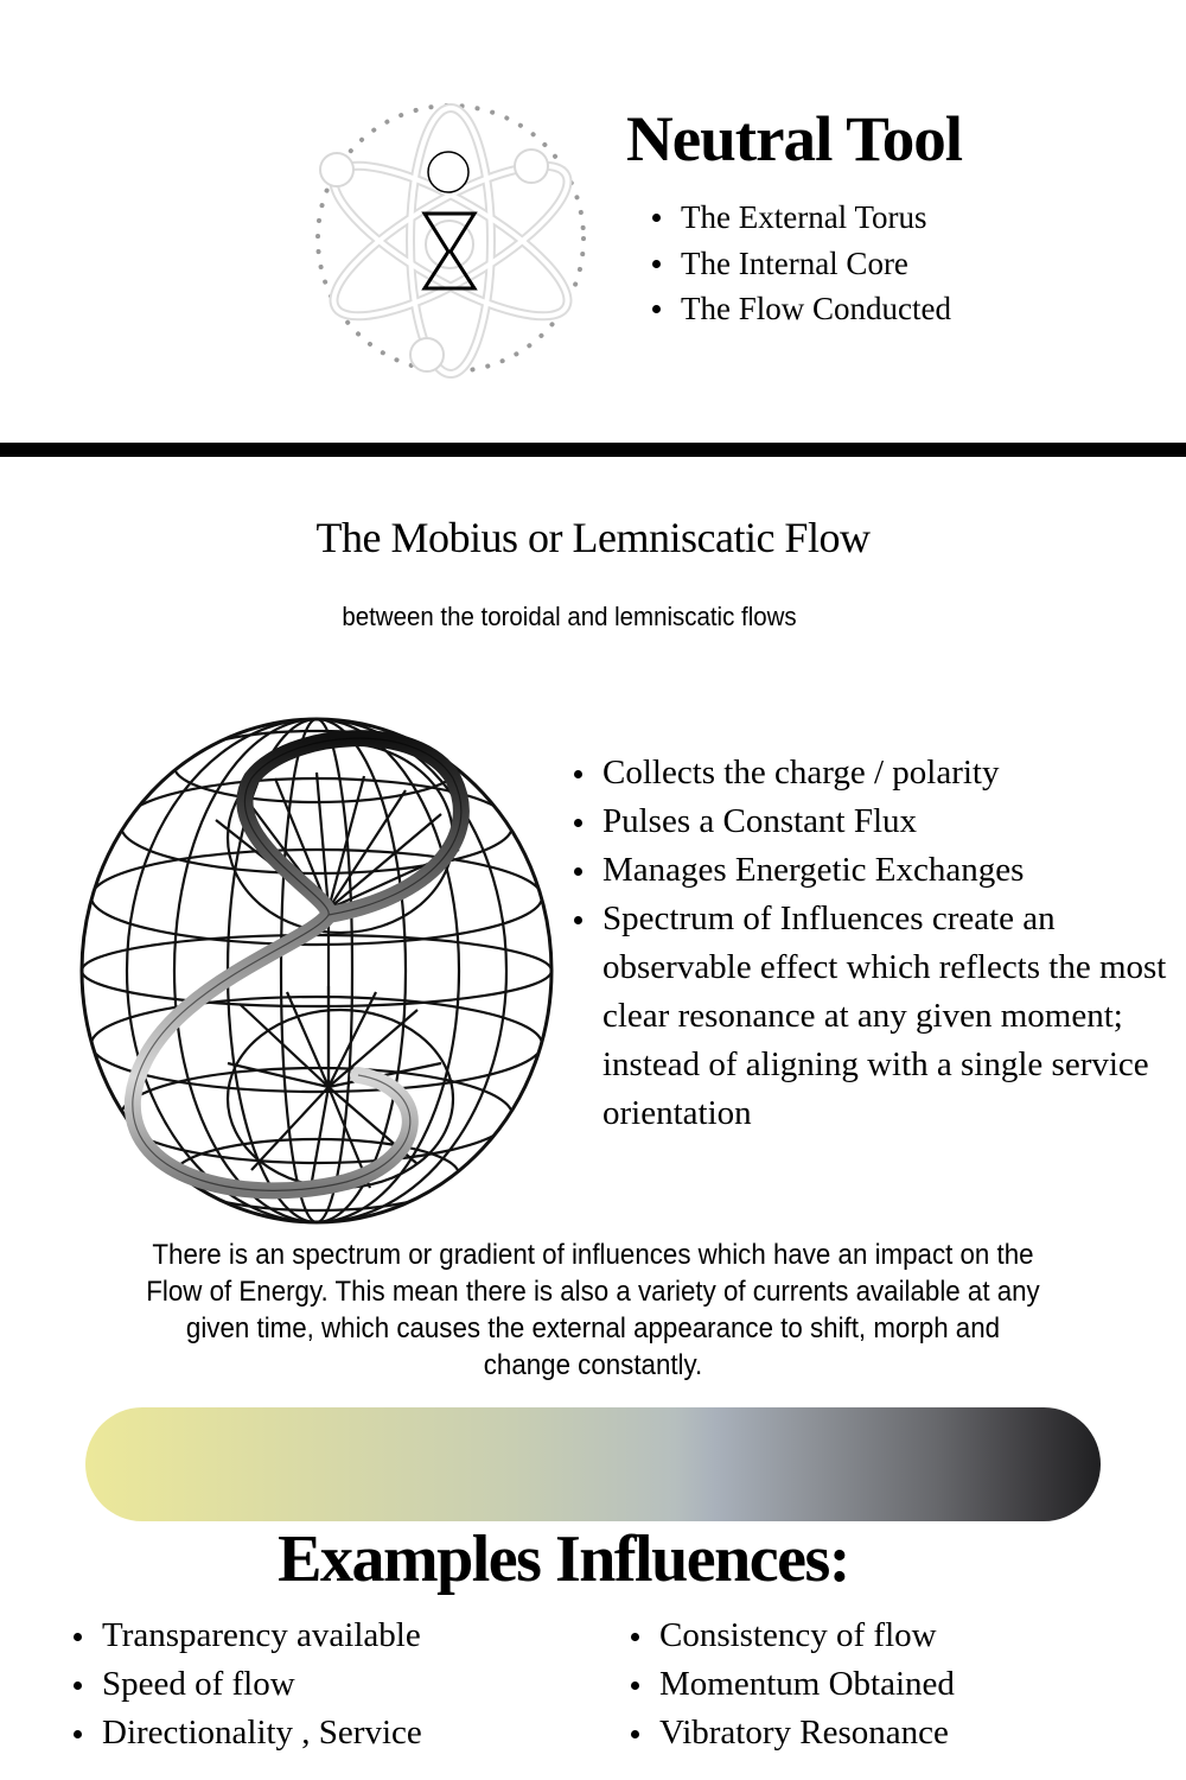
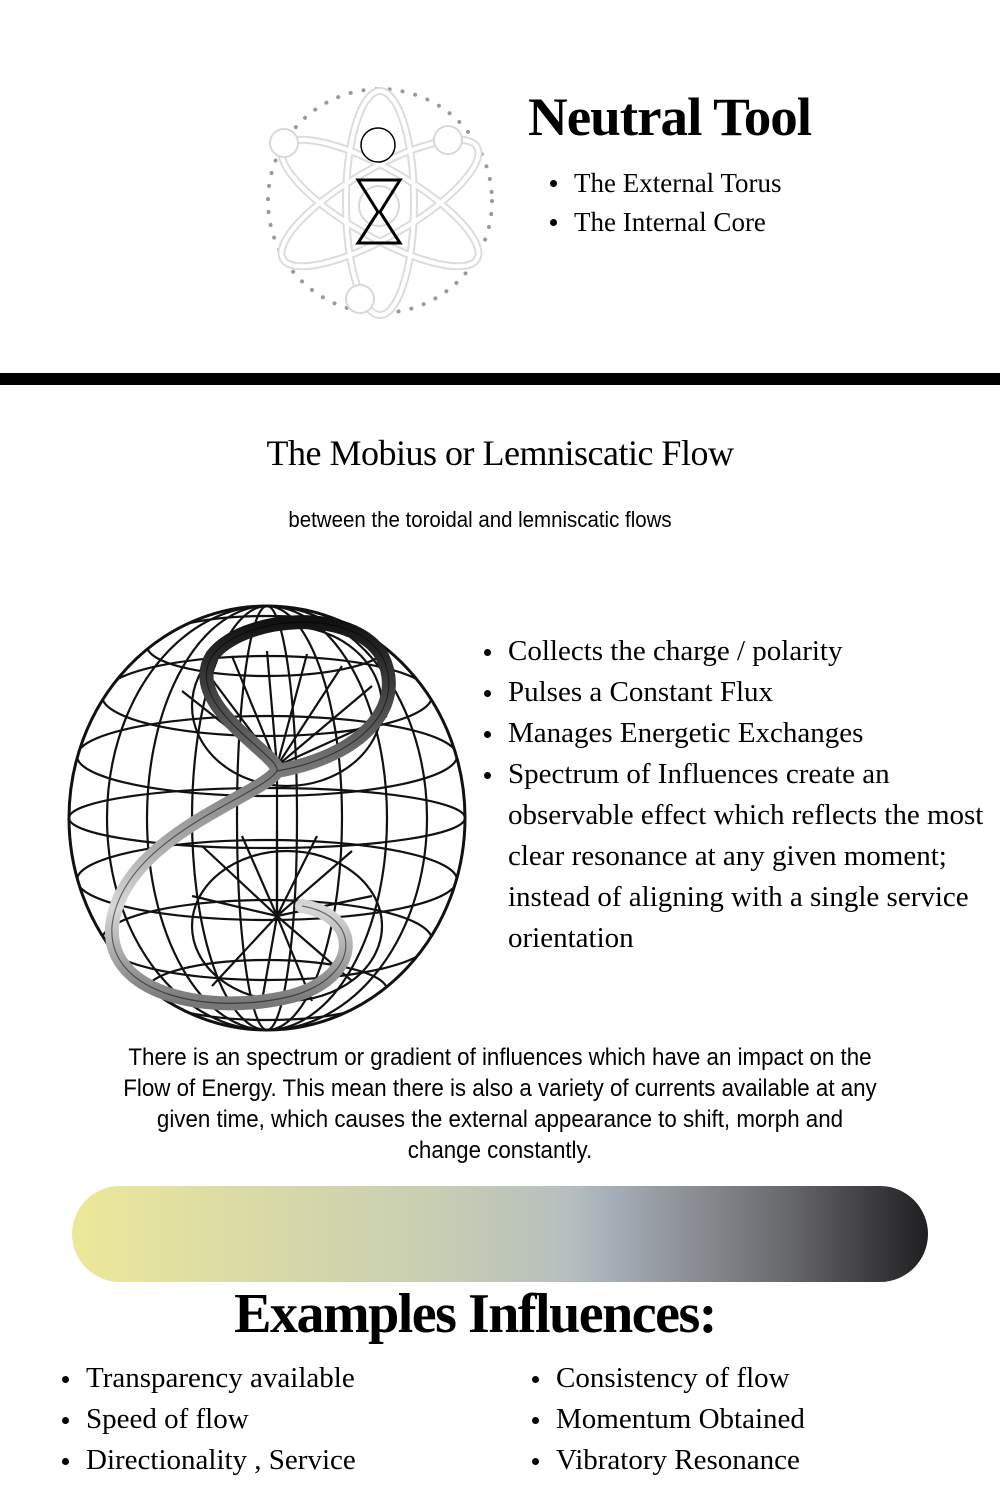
  Neutral Tool
  The External Torus
  The Internal Core
- The Flow Conducted
  The Mobius or Lemniscatic Flow
  between the toroidal and lemniscatic flows
  Collects the charge / polarity
  Pulses a Constant Flux
  Manages Energetic Exchanges
  Spectrum of Influences create an observable effect which reflects the most clear resonance at any given moment; instead of aligning with a single service orientation
  There is an spectrum or gradient of influences which have an impact on the Flow of Energy. This mean there is also a variety of currents available at any given time, which causes the external appearance to shift, morph and change constantly.
  Examples Influences:
  Transparency available
  Speed of flow
  Directionality , Service
  Consistency of flow
  Momentum Obtained
  Vibratory Resonance
